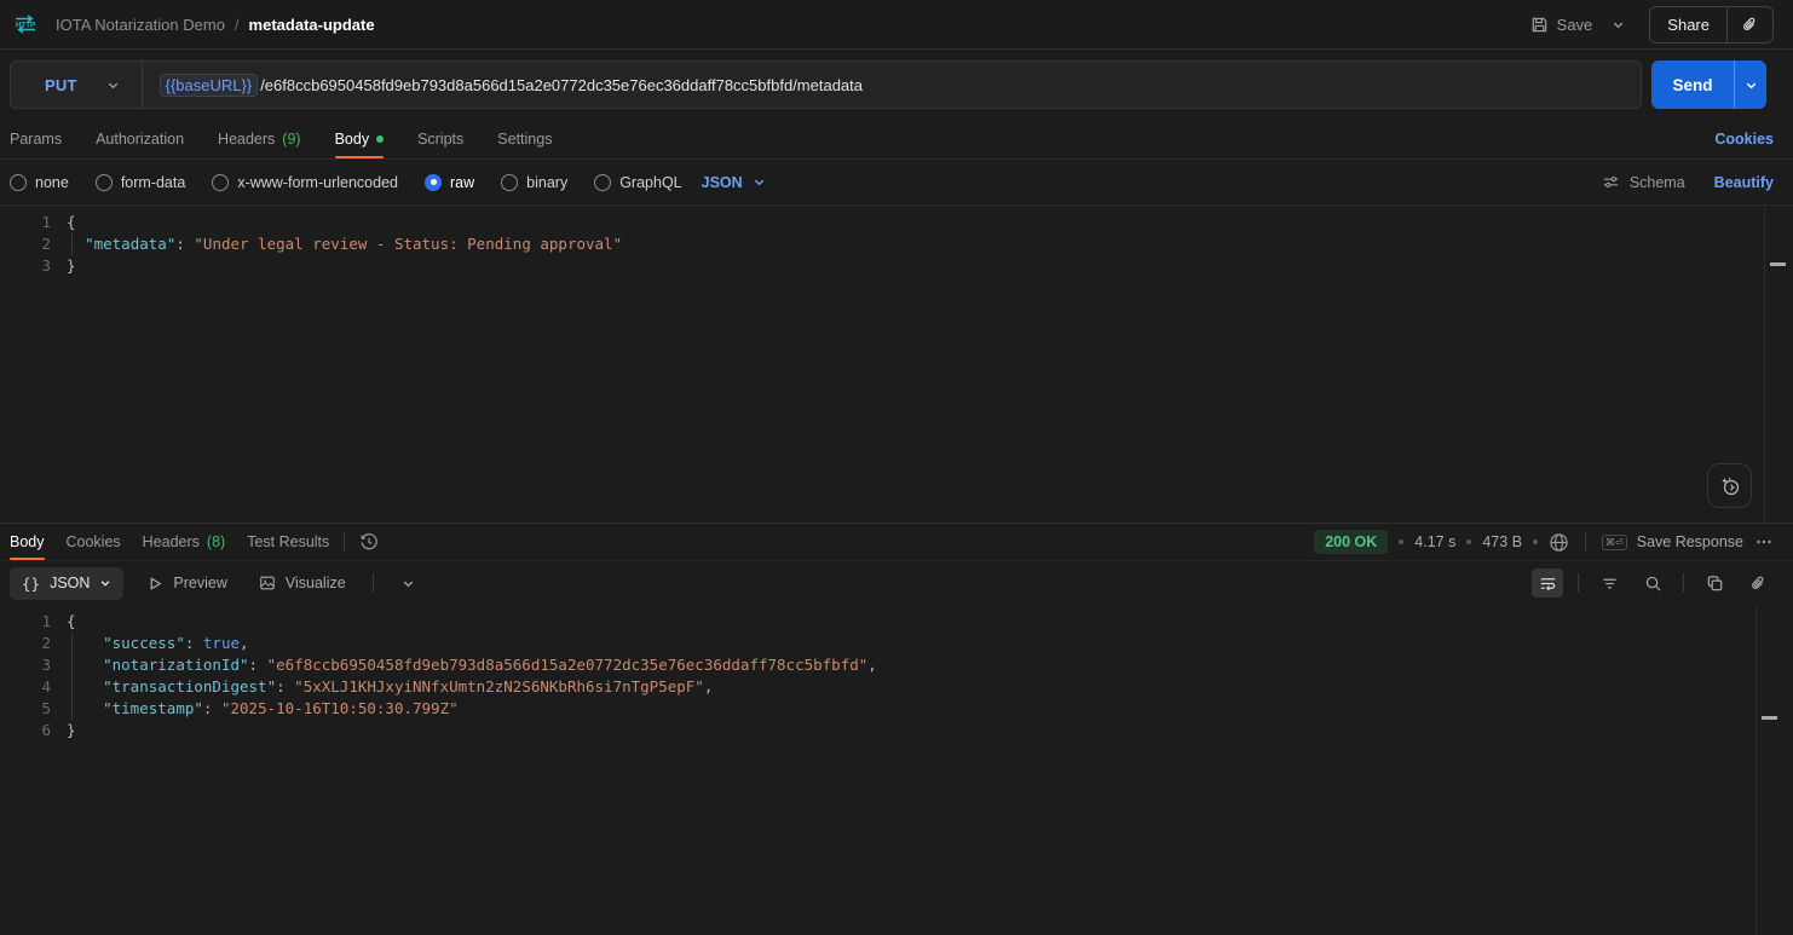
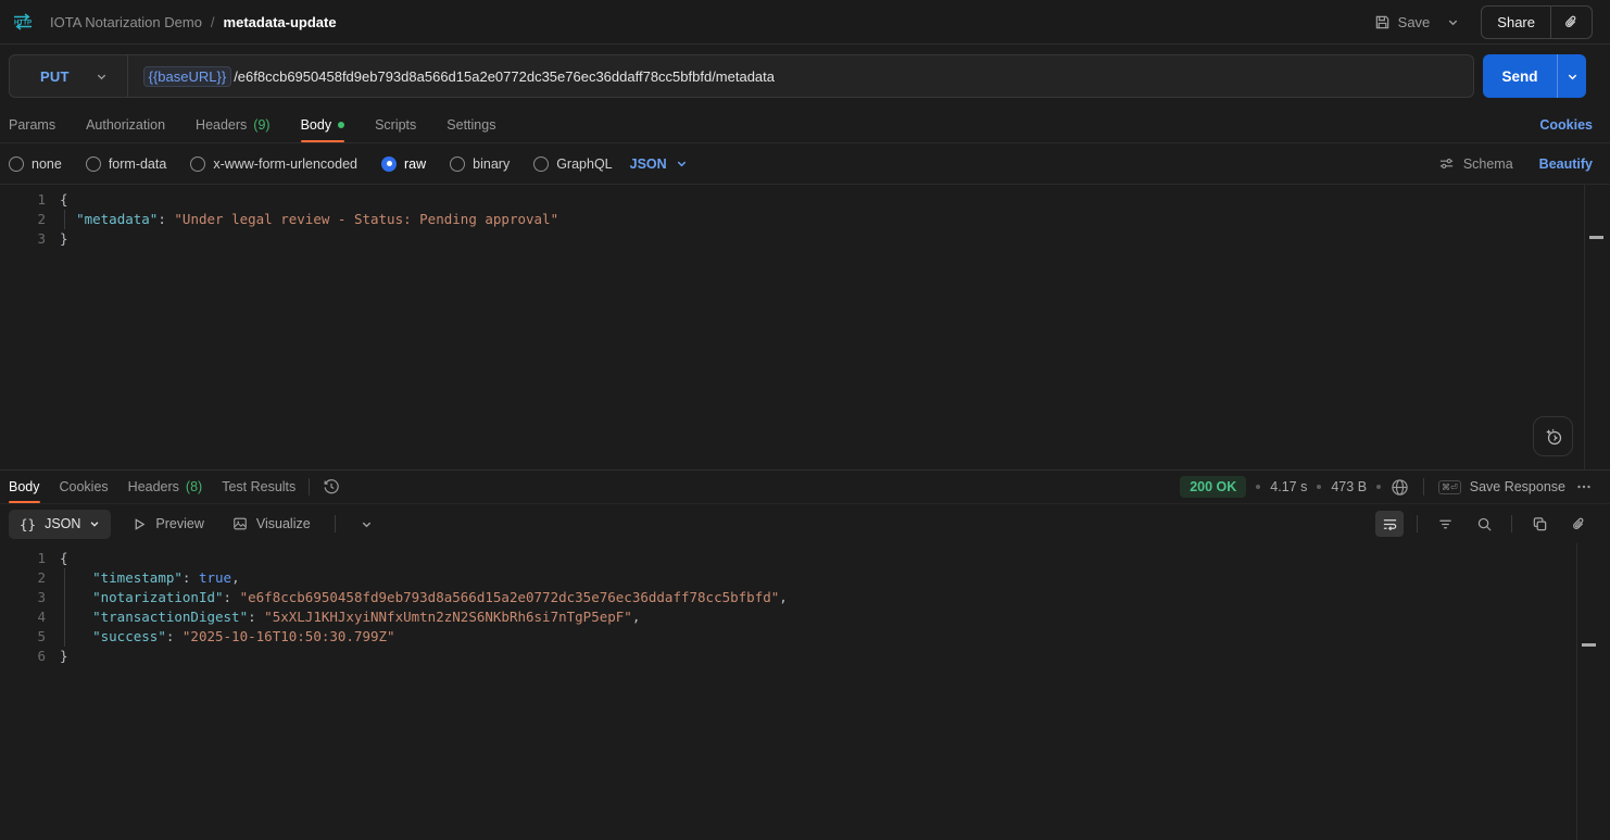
  IOTA Notarization Demo
  /
  metadata-update
  Save
  Share
  PUT
  {{baseURL}}
  /e6f8ccb6950458fd9eb793d8a566d15a2e0772dc35e76ec36ddaff78cc5bfbfd/metadata
  Send
  Params
  Authorization
  Headers
  (9)
  Body
  Scripts
  Settings
  Cookies
  none
  form-data
  x-www-form-urlencoded
  raw
  binary
  GraphQL
  JSON
  Schema
  Beautify
  1
  {
  2
  "metadata": "Under legal review - Status: Pending approval"
  3
  }
  Body
  Cookies
  Headers
  (8)
  Test Results
  200 OK
  4.17 s
  473 B
  ⌘⏎
  Save Response
  {}
  JSON
  Preview
  Visualize
  1
  {
  2
- "success": true,
+ "timestamp": true,
  3
  "notarizationId": "e6f8ccb6950458fd9eb793d8a566d15a2e0772dc35e76ec36ddaff78cc5bfbfd",
  4
  "transactionDigest": "5xXLJ1KHJxyiNNfxUmtn2zN2S6NKbRh6si7nTgP5epF",
  5
- "timestamp": "2025-10-16T10:50:30.799Z"
+ "success": "2025-10-16T10:50:30.799Z"
  6
  }
